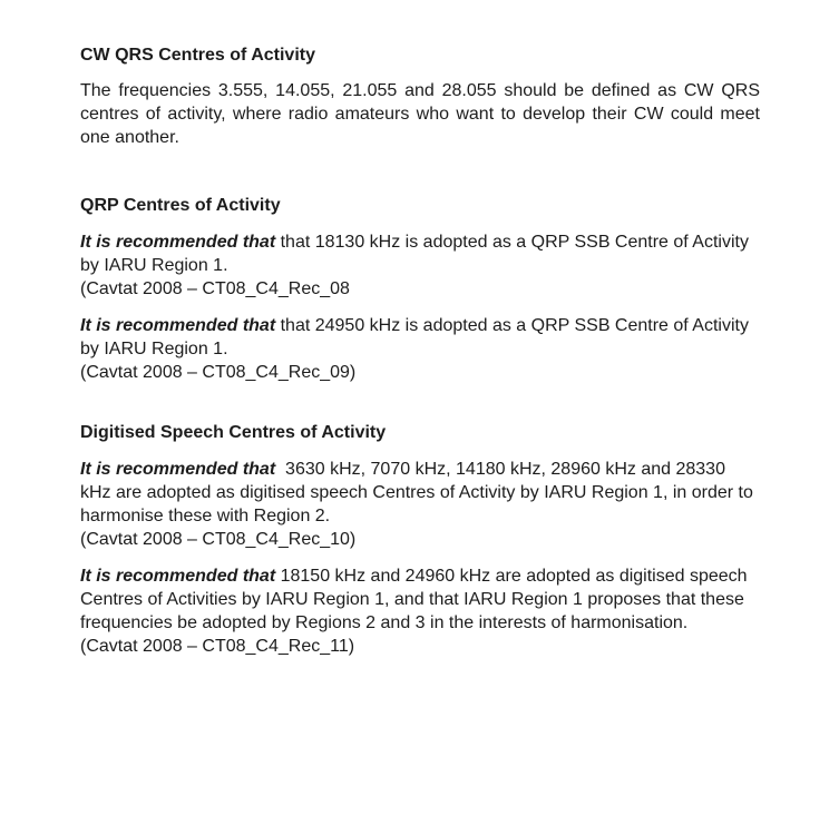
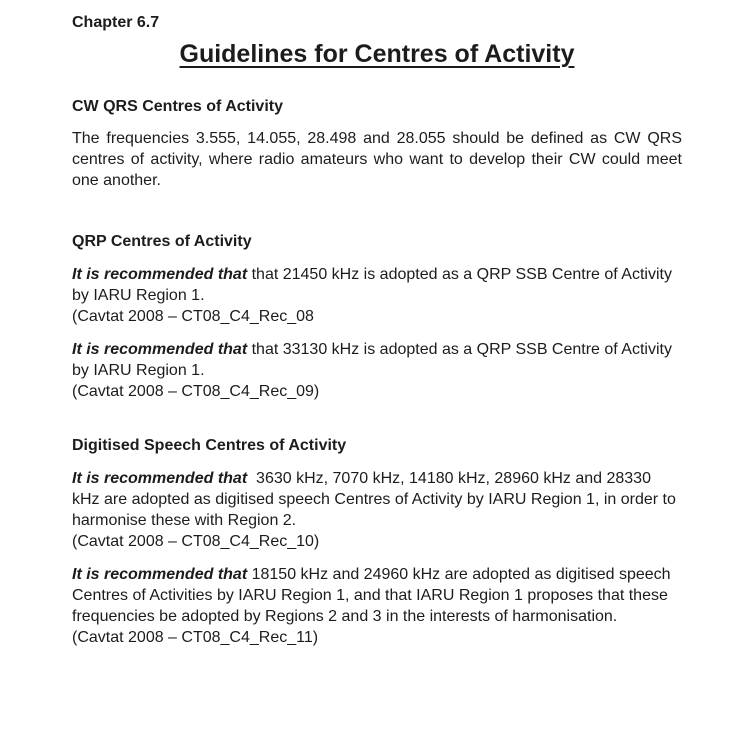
+ Chapter 6.7
+ Guidelines for Centres of Activity
  CW QRS Centres of Activity
- The frequencies 3.555, 14.055, 21.055 and 28.055 should be defined as CW QRS centres of activity, where radio amateurs who want to develop their CW could meet one another.
+ The frequencies 3.555, 14.055, 28.498 and 28.055 should be defined as CW QRS centres of activity, where radio amateurs who want to develop their CW could meet one another.
  QRP Centres of Activity
- It is recommended that that 18130 kHz is adopted as a QRP SSB Centre of Activity by IARU Region 1.
+ It is recommended that that 21450 kHz is adopted as a QRP SSB Centre of Activity by IARU Region 1.
  (Cavtat 2008 – CT08_C4_Rec_08
- It is recommended that that 24950 kHz is adopted as a QRP SSB Centre of Activity by IARU Region 1.
+ It is recommended that that 33130 kHz is adopted as a QRP SSB Centre of Activity by IARU Region 1.
  (Cavtat 2008 – CT08_C4_Rec_09)
  Digitised Speech Centres of Activity
  It is recommended that 3630 kHz, 7070 kHz, 14180 kHz, 28960 kHz and 28330 kHz are adopted as digitised speech Centres of Activity by IARU Region 1, in order to harmonise these with Region 2.
  (Cavtat 2008 – CT08_C4_Rec_10)
  It is recommended that 18150 kHz and 24960 kHz are adopted as digitised speech Centres of Activities by IARU Region 1, and that IARU Region 1 proposes that these frequencies be adopted by Regions 2 and 3 in the interests of harmonisation.
  (Cavtat 2008 – CT08_C4_Rec_11)
